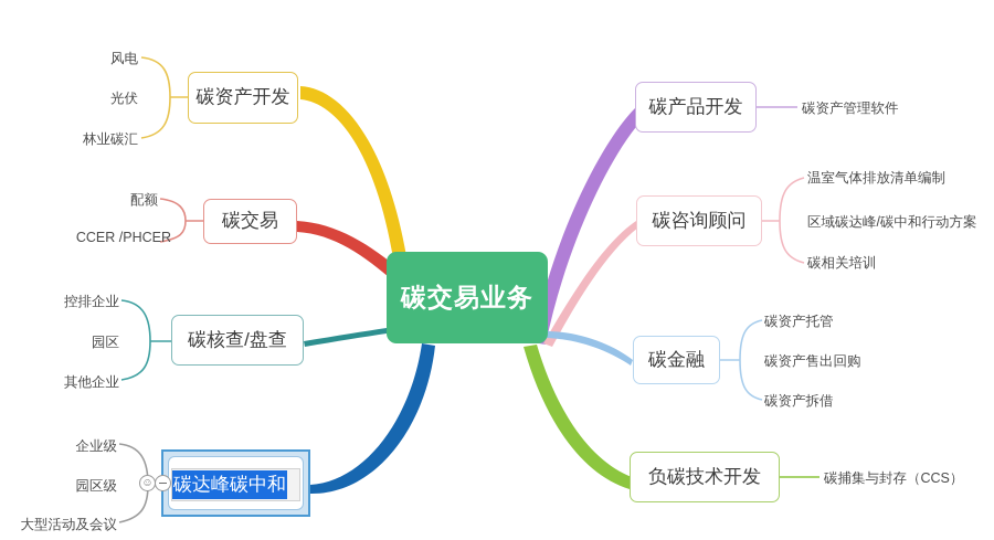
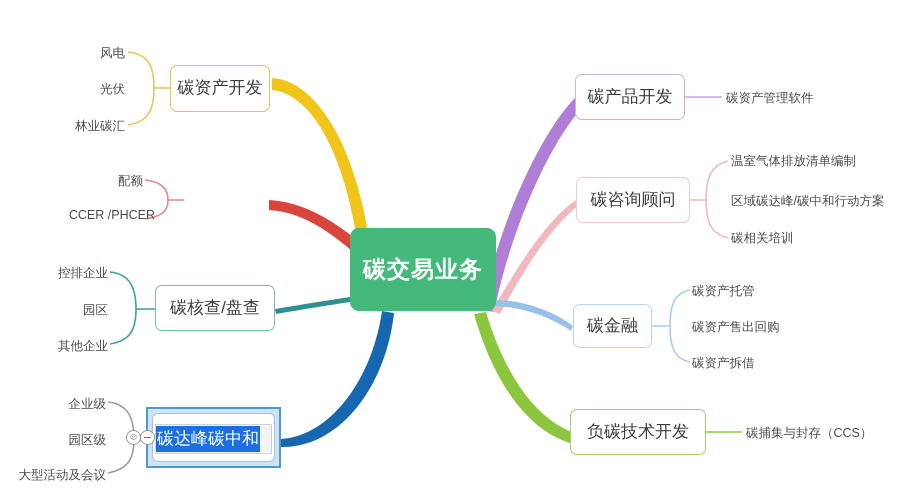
  碳交易业务
  碳资产开发
- 碳交易
  碳核查/盘查
  碳达峰碳中和
  ☺
  碳产品开发
  碳咨询顾问
  碳金融
  负碳技术开发
  风电
  光伏
  林业碳汇
  配额
  CCER /PHCER
  控排企业
  园区
  其他企业
  企业级
  园区级
  大型活动及会议
  碳资产管理软件
  温室气体排放清单编制
  区域碳达峰/碳中和行动方案
  碳相关培训
  碳资产托管
  碳资产售出回购
  碳资产拆借
  碳捕集与封存（CCS）
